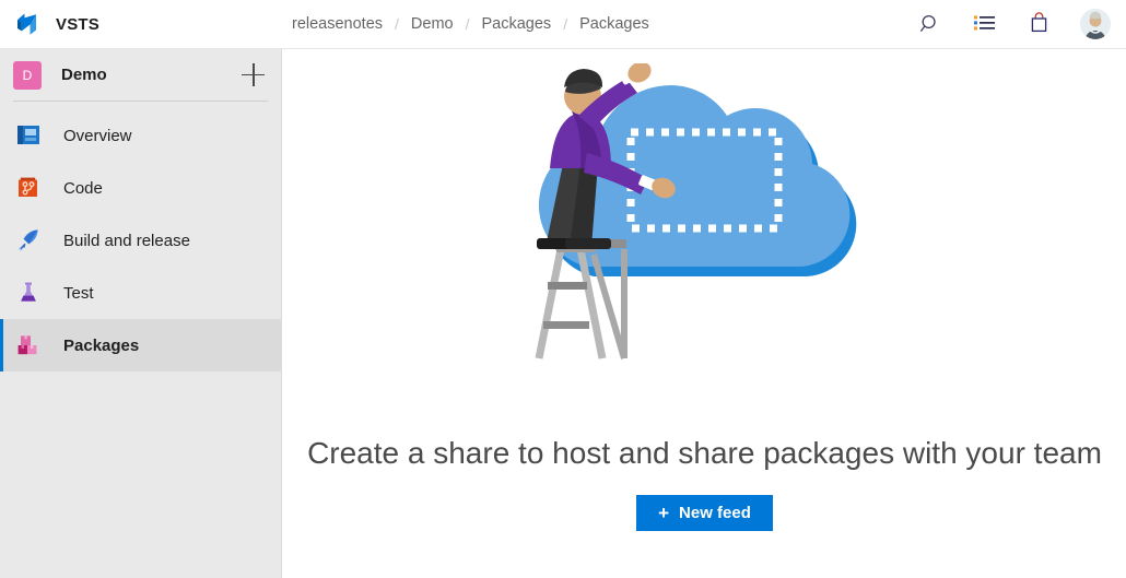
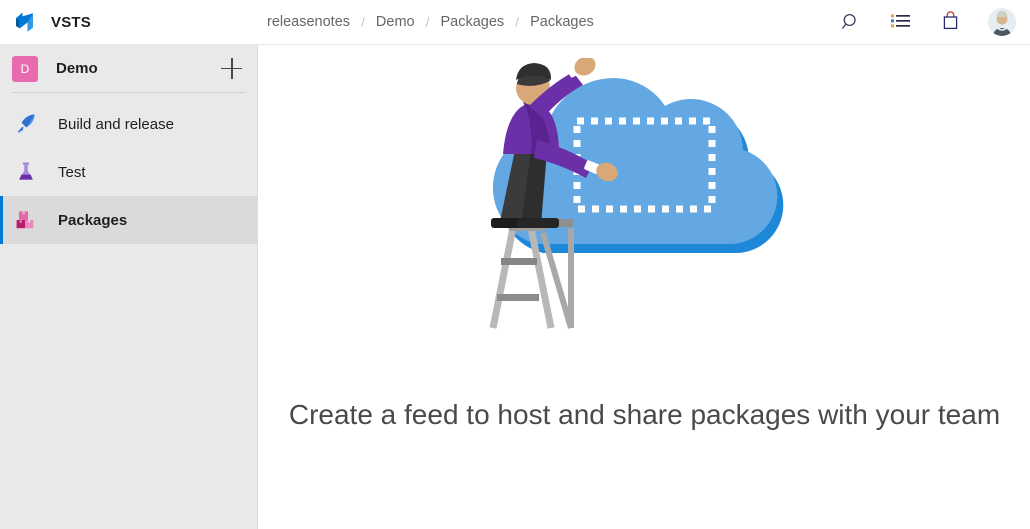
  VSTS
  releasenotes
  /
  Demo
  /
  Packages
  /
  Packages
  D
  Demo
- Overview
- Code
  Build and release
  Test
  Packages
- Create a share to host and share packages with your team
+ Create a feed to host and share packages with your team
- +
- New feed
